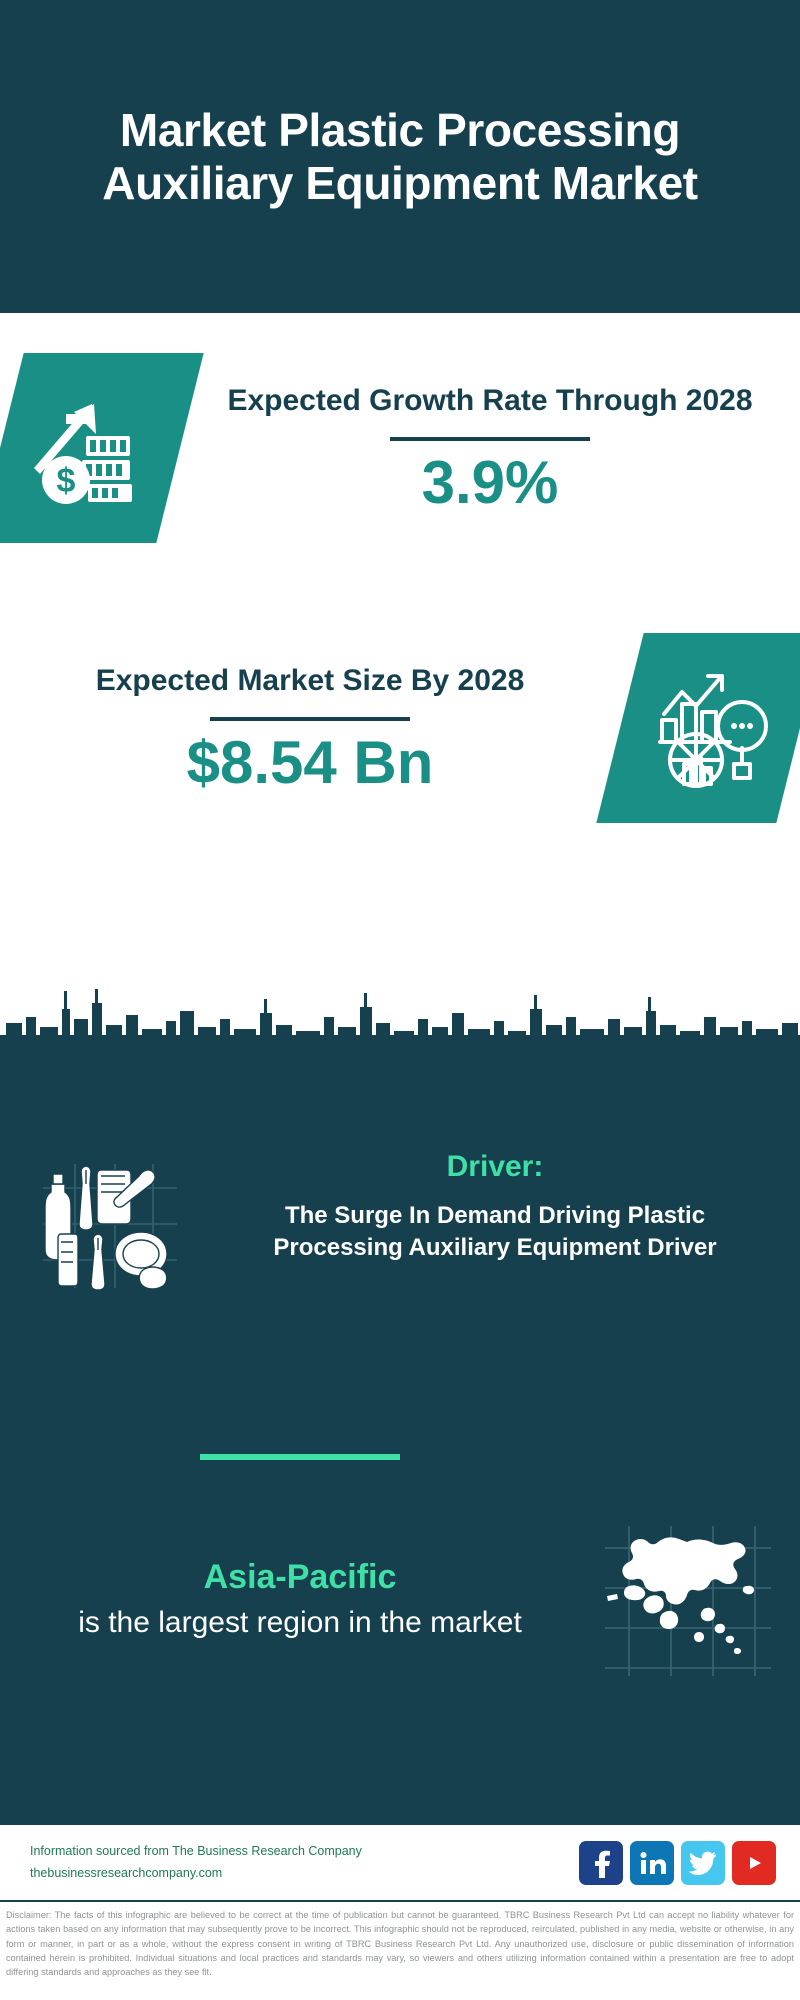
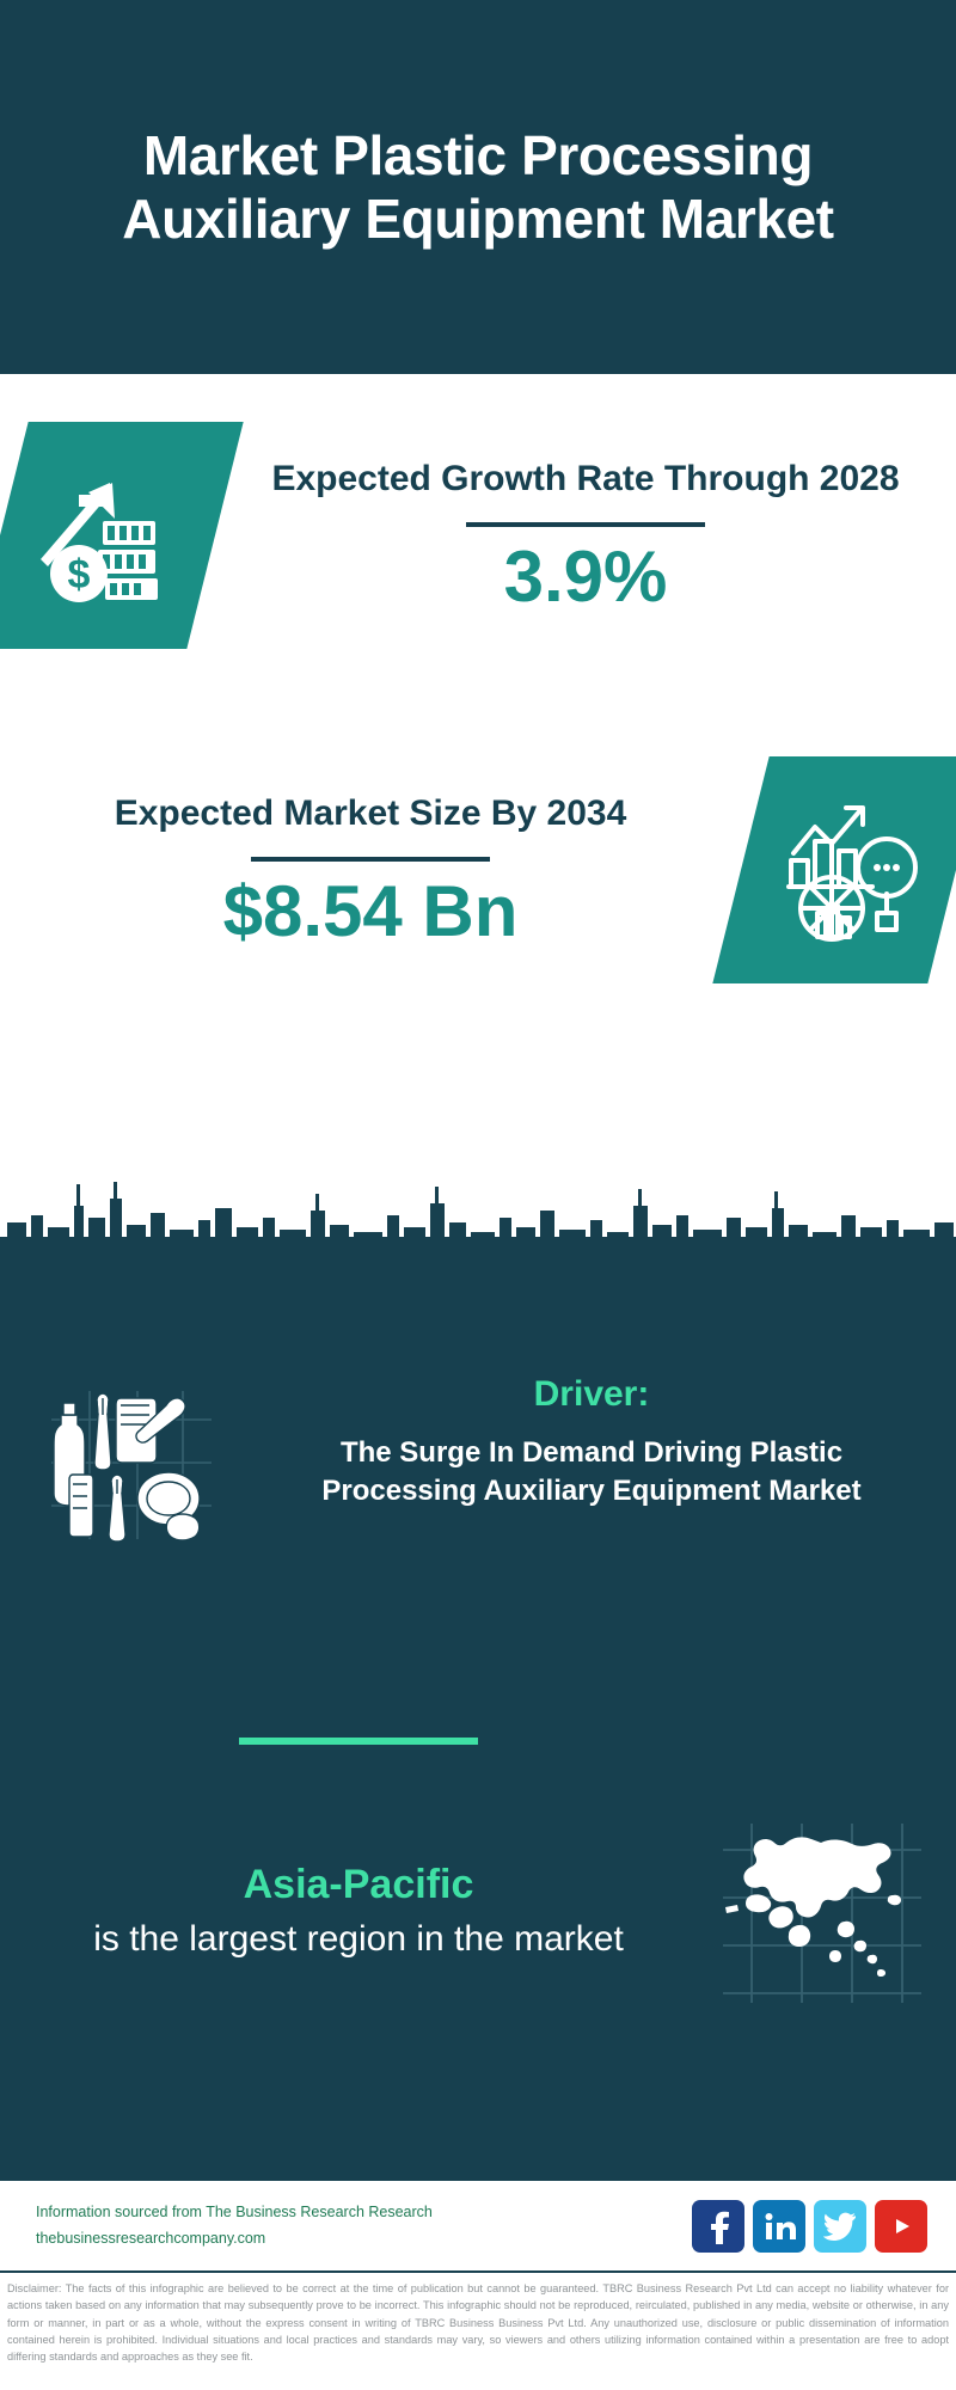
  Market Plastic Processing Auxiliary Equipment Market
  Expected Growth Rate Through 2028
  3.9%
- Expected Market Size By 2028
+ Expected Market Size By 2034
  $8.54 Bn
  Driver:
- The Surge In Demand Driving Plastic Processing Auxiliary Equipment Driver
+ The Surge In Demand Driving Plastic Processing Auxiliary Equipment Market
  Asia-Pacific
  is the largest region in the market
- Information sourced from The Business Research Company
+ Information sourced from The Business Research Research
  thebusinessresearchcompany.com
- Disclaimer: The facts of this infographic are believed to be correct at the time of publication but cannot be guaranteed. TBRC Business Research Pvt Ltd can accept no liability whatever for actions taken based on any information that may subsequently prove to be incorrect. This infographic should not be reproduced, reirculated, published in any media, website or otherwise, in any form or manner, in part or as a whole, without the express consent in writing of TBRC Business Research Pvt Ltd. Any unauthorized use, disclosure or public dissemination of information contained herein is prohibited. Individual situations and local practices and standards may vary, so viewers and others utilizing information contained within a presentation are free to adopt differing standards and approaches as they see fit.
+ Disclaimer: The facts of this infographic are believed to be correct at the time of publication but cannot be guaranteed. TBRC Business Research Pvt Ltd can accept no liability whatever for actions taken based on any information that may subsequently prove to be incorrect. This infographic should not be reproduced, reirculated, published in any media, website or otherwise, in any form or manner, in part or as a whole, without the express consent in writing of TBRC Business Business Pvt Ltd. Any unauthorized use, disclosure or public dissemination of information contained herein is prohibited. Individual situations and local practices and standards may vary, so viewers and others utilizing information contained within a presentation are free to adopt differing standards and approaches as they see fit.
